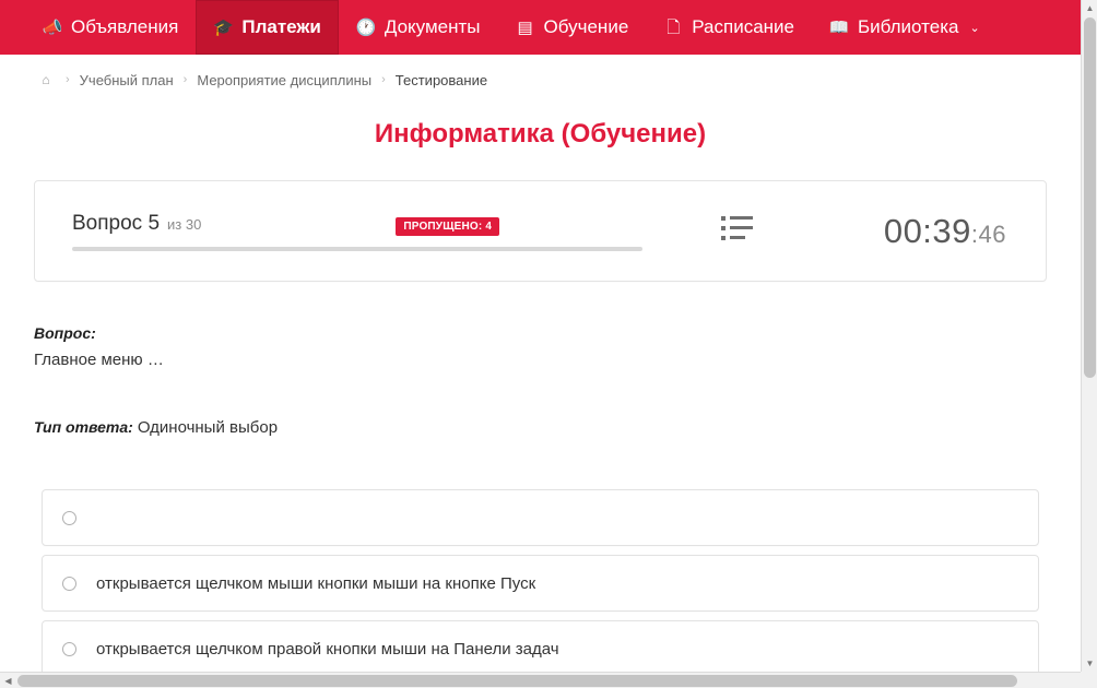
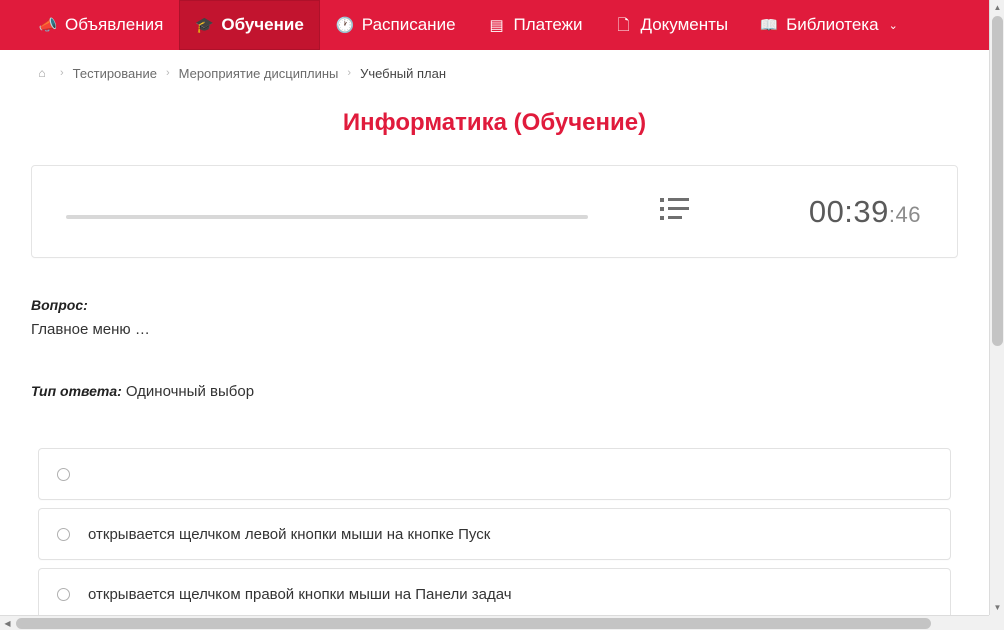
  📣
  Объявления
  🎓
- Платежи
+ Обучение
  🕐
- Документы
+ Расписание
  ▤
- Обучение
+ Платежи
  🗋
- Расписание
+ Документы
  📖
  Библиотека
  ⌄
  ⌂
  ›
- Учебный план
+ Тестирование
  ›
  Мероприятие дисциплины
  ›
- Тестирование
+ Учебный план
  Информатика (Обучение)
- Вопрос 5
- из 30
- ПРОПУЩЕНО: 4
  00:39:46
  Вопрос:
  Главное меню …
  Тип ответа: Одиночный выбор
- открывается щелчком мыши кнопки мыши на кнопке Пуск
+ открывается щелчком левой кнопки мыши на кнопке Пуск
  открывается щелчком правой кнопки мыши на Панели задач
  ▲
  ▼
  ◀
